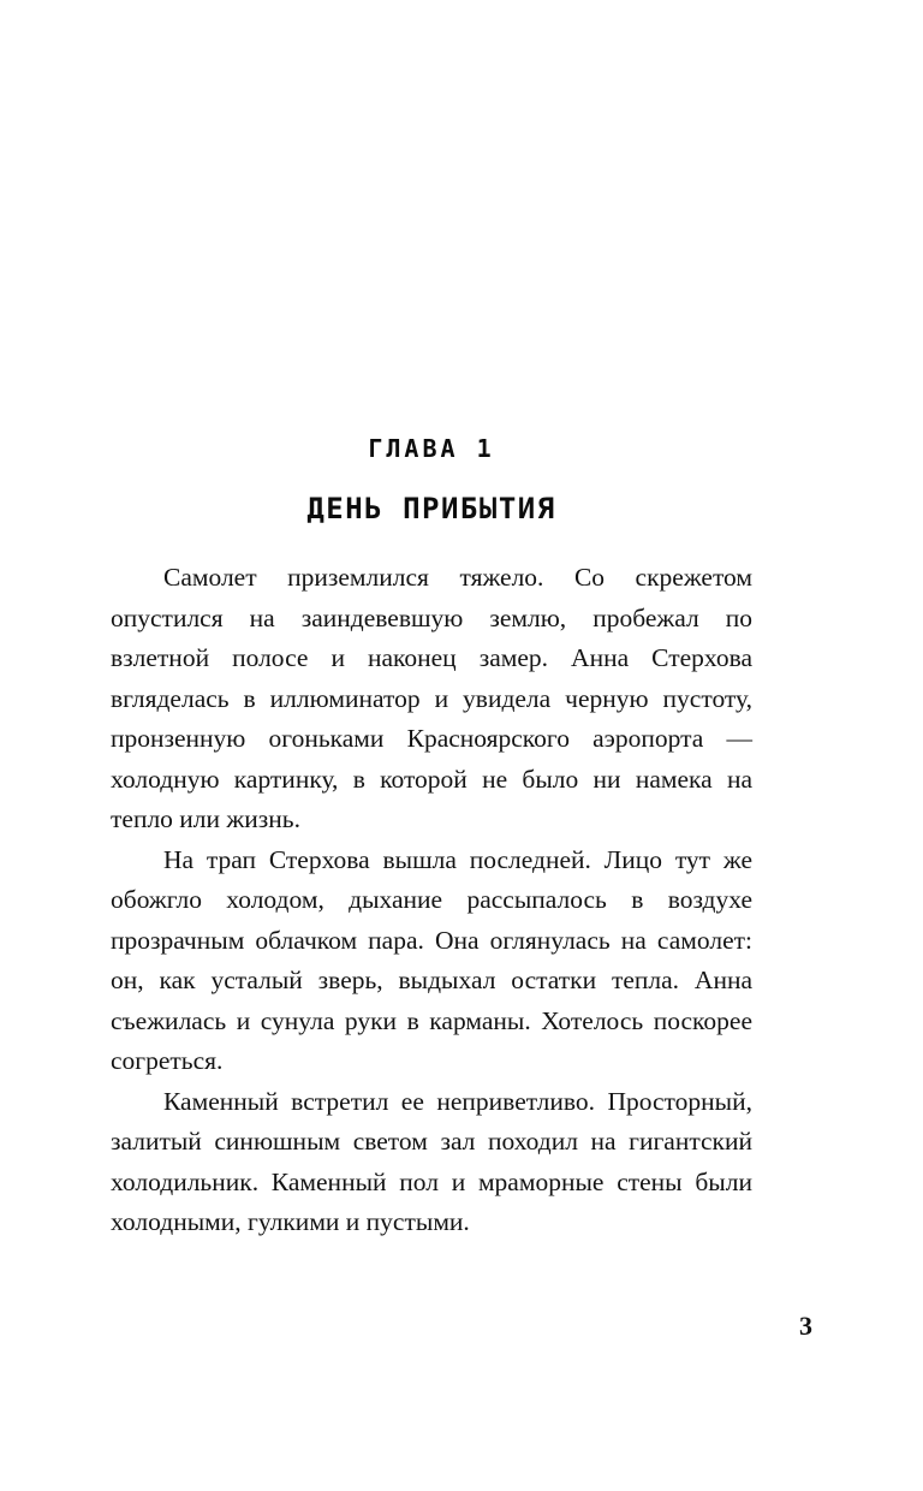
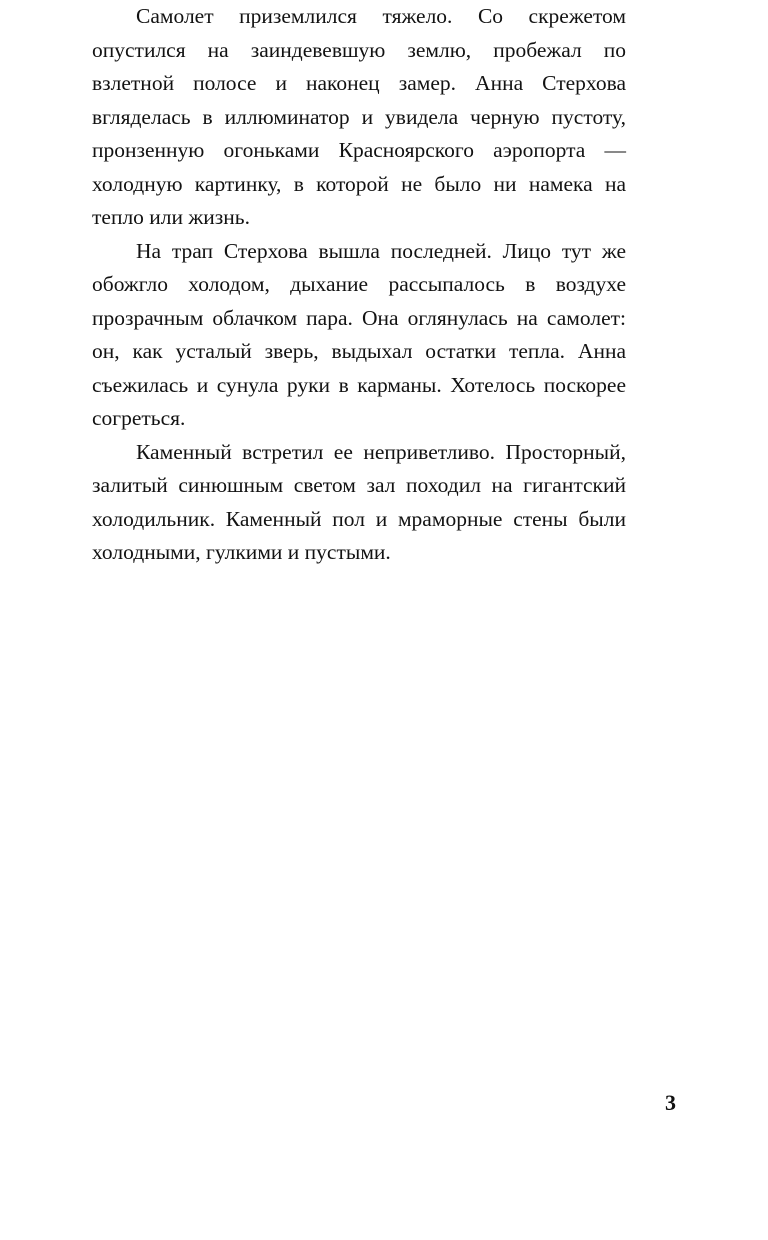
- ГЛАВА 1
- ДЕНЬ ПРИБЫТИЯ
  Самолет приземлился тяжело. Со скрежетом опустился на заиндевевшую землю, пробежал по взлетной полосе и наконец замер. Анна Стерхова вгляделась в иллюминатор и увидела черную пустоту, пронзенную огоньками Красноярского аэропорта — холодную картинку, в которой не было ни намека на тепло или жизнь.
  На трап Стерхова вышла последней. Лицо тут же обожгло холодом, дыхание рассыпалось в воздухе прозрачным облачком пара. Она оглянулась на самолет: он, как усталый зверь, выдыхал остатки тепла. Анна съежилась и сунула руки в карманы. Хотелось поскорее согреться.
  Каменный встретил ее неприветливо. Просторный, залитый синюшным светом зал походил на гигантский холодильник. Каменный пол и мраморные стены были холодными, гулкими и пустыми.
  3
